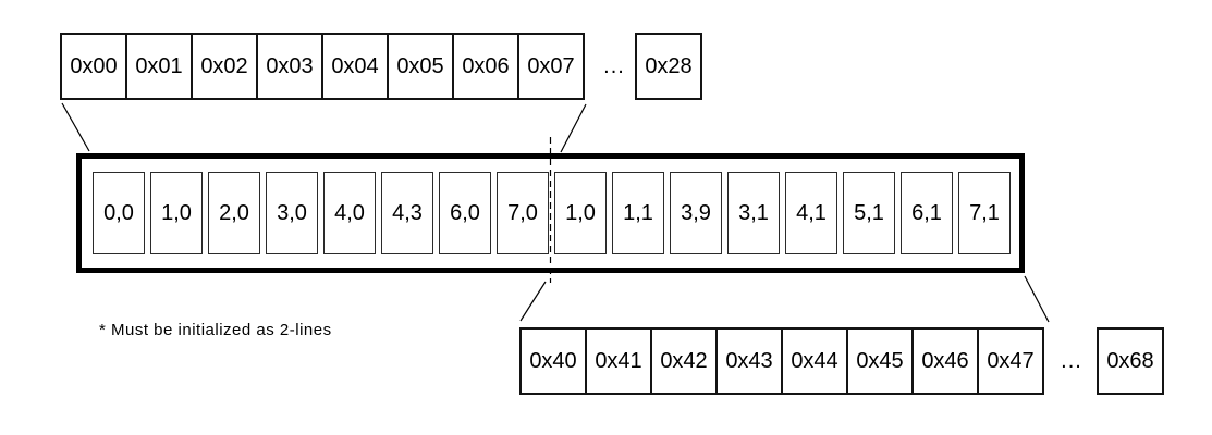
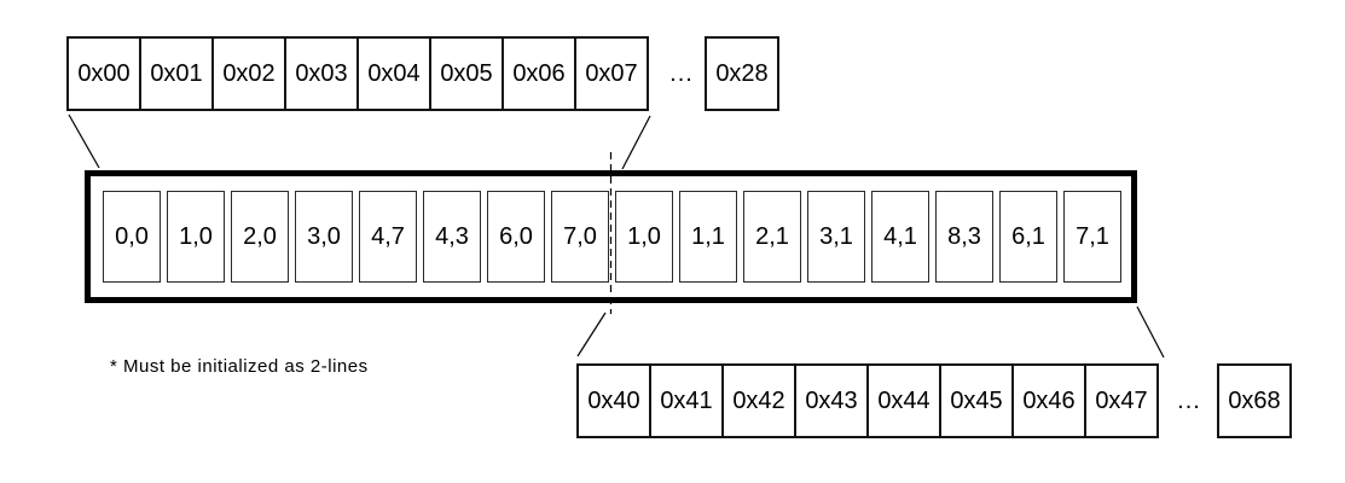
  0x00
  0x01
  0x02
  0x03
  0x04
  0x05
  0x06
  0x07
  ...
  0x28
  0,0
  1,0
  2,0
  3,0
- 4,0
+ 4,7
  4,3
  6,0
  7,0
  1,0
  1,1
- 3,9
+ 2,1
  3,1
  4,1
- 5,1
+ 8,3
  6,1
  7,1
  0x40
  0x41
  0x42
  0x43
  0x44
  0x45
  0x46
  0x47
  ...
  0x68
  * Must be initialized as 2-lines
